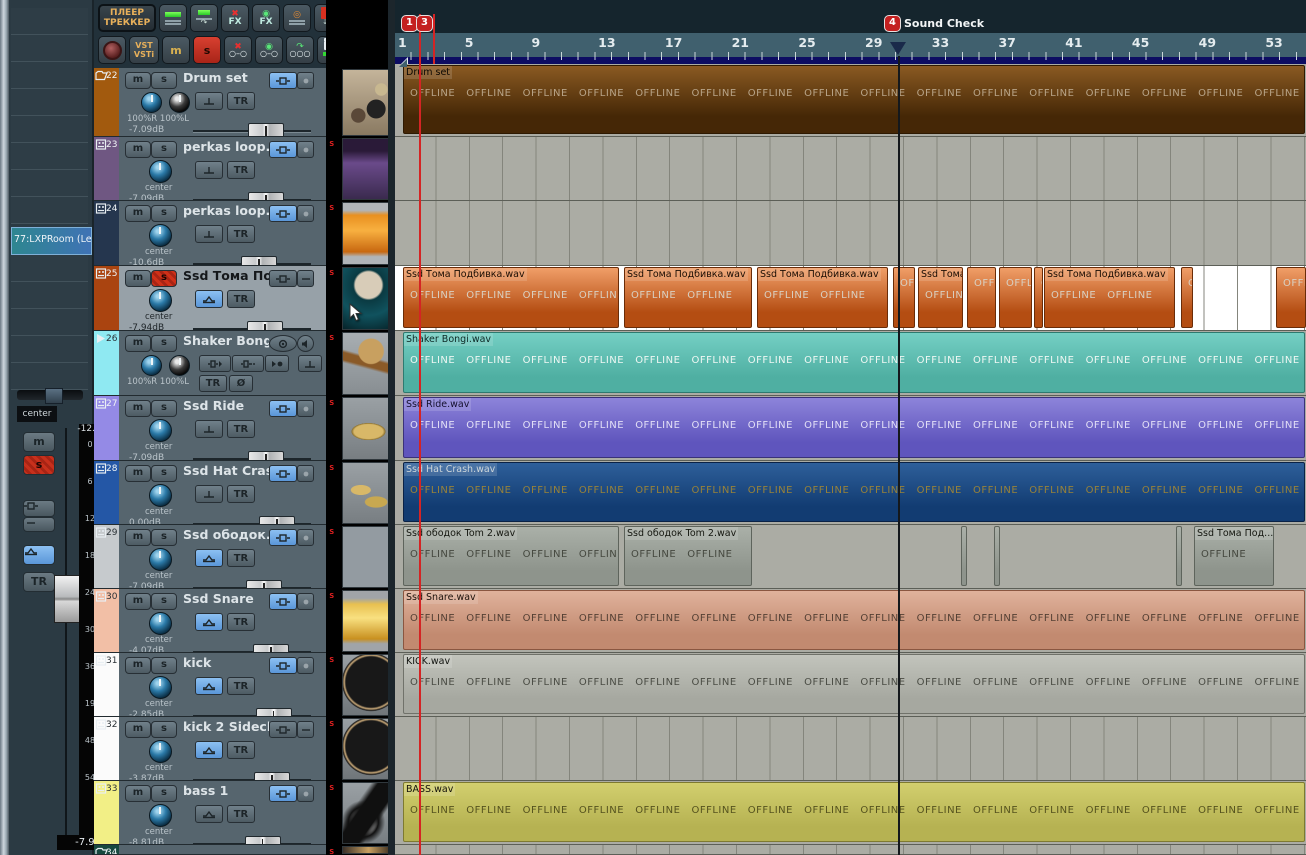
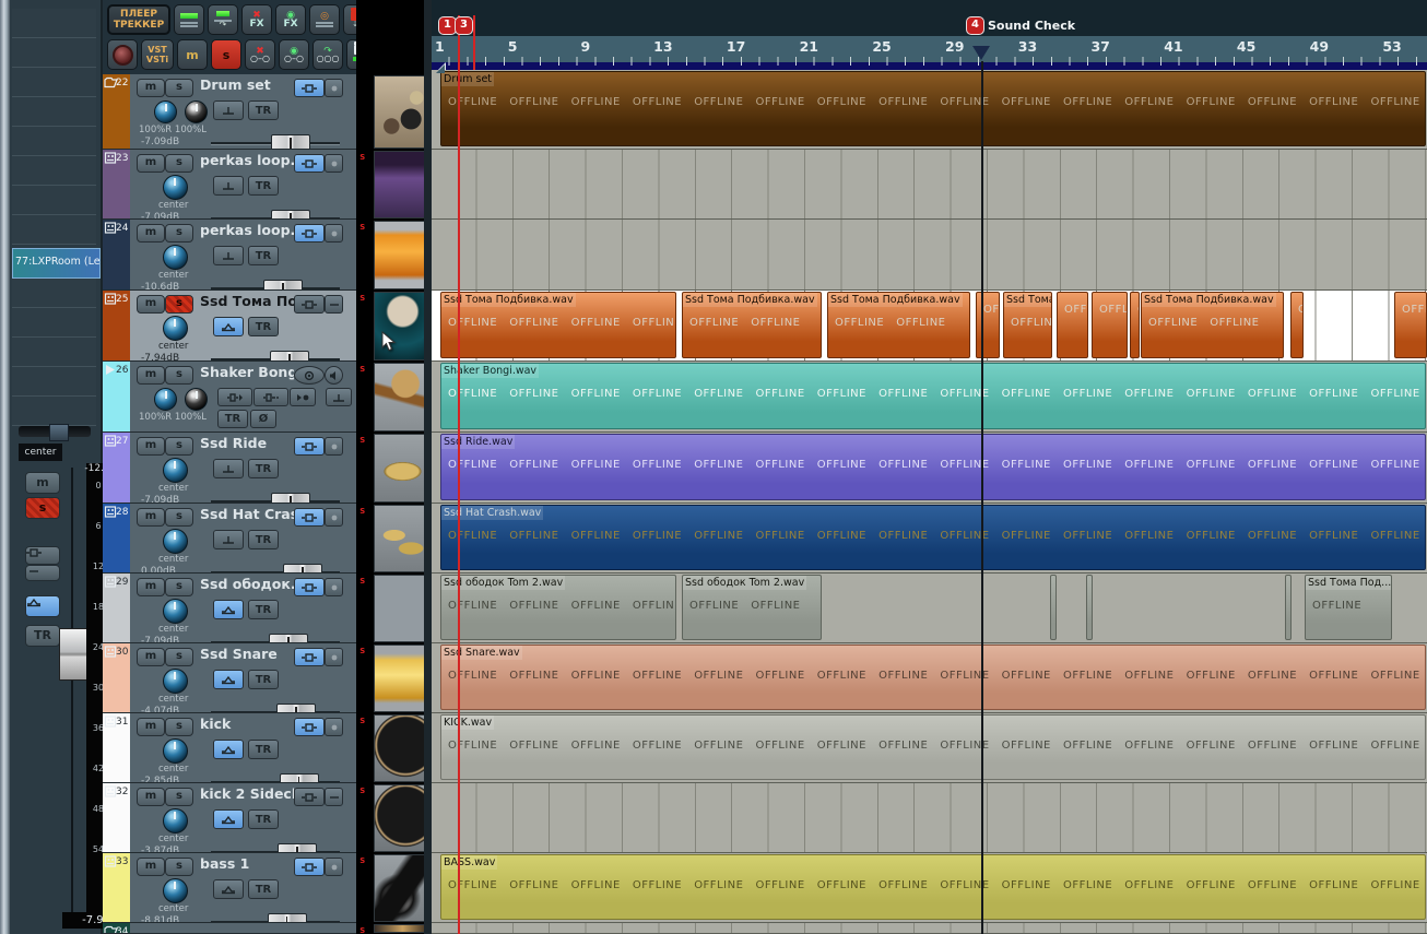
  77:LXPRoom (Le
  center
  m
  s
  TR
  0
  6
  12
  18
  24
  30
  36
- 19
+ 42
  48
  54
  -7.9
  ПЛЕЕР
  ТРЕККЕР
  ↷
  ✖
  FX
  ◉
  FX
  ◎
  VST
  VSTi
  m
  s
  ✖
  ○–○
  ◉
  ○–○
  ↷
  ○○○
  22
  m
  s
  Drum set
  100%R 100%L
  TR
  -7.09dB
  23
  m
  s
  perkas loop.
  center
  TR
  -7.09dB
  24
  m
  s
  perkas loop.
  center
  TR
  -10.6dB
  25
  m
  s
  Ssd Тома По
  center
  TR
  -7.94dB
  26
  m
  s
  Shaker Bong
  100%R 100%L
  TR
  Ø
  27
  m
  s
  Ssd Ride
  center
  TR
  -7.09dB
  28
  m
  s
  Ssd Hat Cra
  center
  TR
  0.00dB
  29
  m
  s
  Ssd ободок
  center
  TR
  -7.09dB
  30
  m
  s
  Ssd Snare
  center
  TR
  -4.07dB
  31
  m
  s
  kick
  center
  TR
  -2.85dB
  32
  m
  s
  kick 2 Sidec
  center
  TR
  -3.87dB
  33
  m
  s
  bass 1
  center
  TR
  -8.81dB
  34
  s
  s
  s
  s
  s
  s
  s
  s
  s
  s
  s
  s
  1
  5
  9
  13
  17
  21
  25
  29
  33
  37
  41
  45
  49
  53
  Drm set
  OFFLINE
  OFFLINE
  OFFLINE
  OFFLINE
  OFFLINE
  OFFLINE
  OFFLINE
  OFFLINE
  OFFLINE
  OFFLINE
  OFFLINE
  OFFLINE
  OFFLINE
  OFFLINE
  OFFLINE
  OFFLINE
  Ss Тома Подбивка.wav
  OFFLINE
  OFFLINE
  OFFLINE
  OFFLIN
  Ssd Тома Подбивка.wav
  OFFLINE
  OFFLINE
  Ssd Тома Подбивка.wav
  OFFLINE
  OFFLINE
  OFFLIN
  Ssd Тома Подбивка.wav
  OFFLINE
  OFFLINE
  Shaker Bongi.wav
  OFFLINE
  OFFLINE
  OFFLINE
  OFFLINE
  OFFLINE
  OFFLINE
  OFFLINE
  OFFLINE
  OFFLINE
  OFFLINE
  OFFLINE
  OFFLINE
  OFFLINE
  OFFLINE
  OFFLINE
  OFFLINE
  Ss Ride.wav
  OFFLINE
  OFFLINE
  OFFLINE
  OFFLINE
  OFFLINE
  OFFLINE
  OFFLINE
  OFFLINE
  OFFLINE
  OFFLINE
  OFFLINE
  OFFLINE
  OFFLINE
  OFFLINE
  OFFLINE
  OFFLINE
  Ss Hat Crash.wav
  OFFLINE
  OFFLINE
  OFFLINE
  OFFLINE
  OFFLINE
  OFFLINE
  OFFLINE
  OFFLINE
  OFFLINE
  OFFLINE
  OFFLINE
  OFFLINE
  OFFLINE
  OFFLINE
  OFFLINE
  OFFLINE
  Ss ободок Tom 2.wav
  OFFLINE
  OFFLINE
  OFFLINE
  OFFLIN
  Ssd ободок Tom 2.wav
  OFFLINE
  OFFLINE
  Ssd Тома Под...
  OFFLINE
  Ss Snare.wav
  OFFLINE
  OFFLINE
  OFFLINE
  OFFLINE
  OFFLINE
  OFFLINE
  OFFLINE
  OFFLINE
  OFFLINE
  OFFLINE
  OFFLINE
  OFFLINE
  OFFLINE
  OFFLINE
  OFFLINE
  OFFLINE
  KIK.wav
  OFFLINE
  OFFLINE
  OFFLINE
  OFFLINE
  OFFLINE
  OFFLINE
  OFFLINE
  OFFLINE
  OFFLINE
  OFFLINE
  OFFLINE
  OFFLINE
  OFFLINE
  OFFLINE
  OFFLINE
  OFFLINE
  BASS.wav
  OFFLINE
  OFFLINE
  OFFLINE
  OFFLINE
  OFFLINE
  OFFLINE
  OFFLINE
  OFFLINE
  OFFLINE
  OFFLINE
  OFFLINE
  OFFLINE
  OFFLINE
  OFFLINE
  OFFLINE
  OFFLINE
  1
  3
  4
  Sound Check
